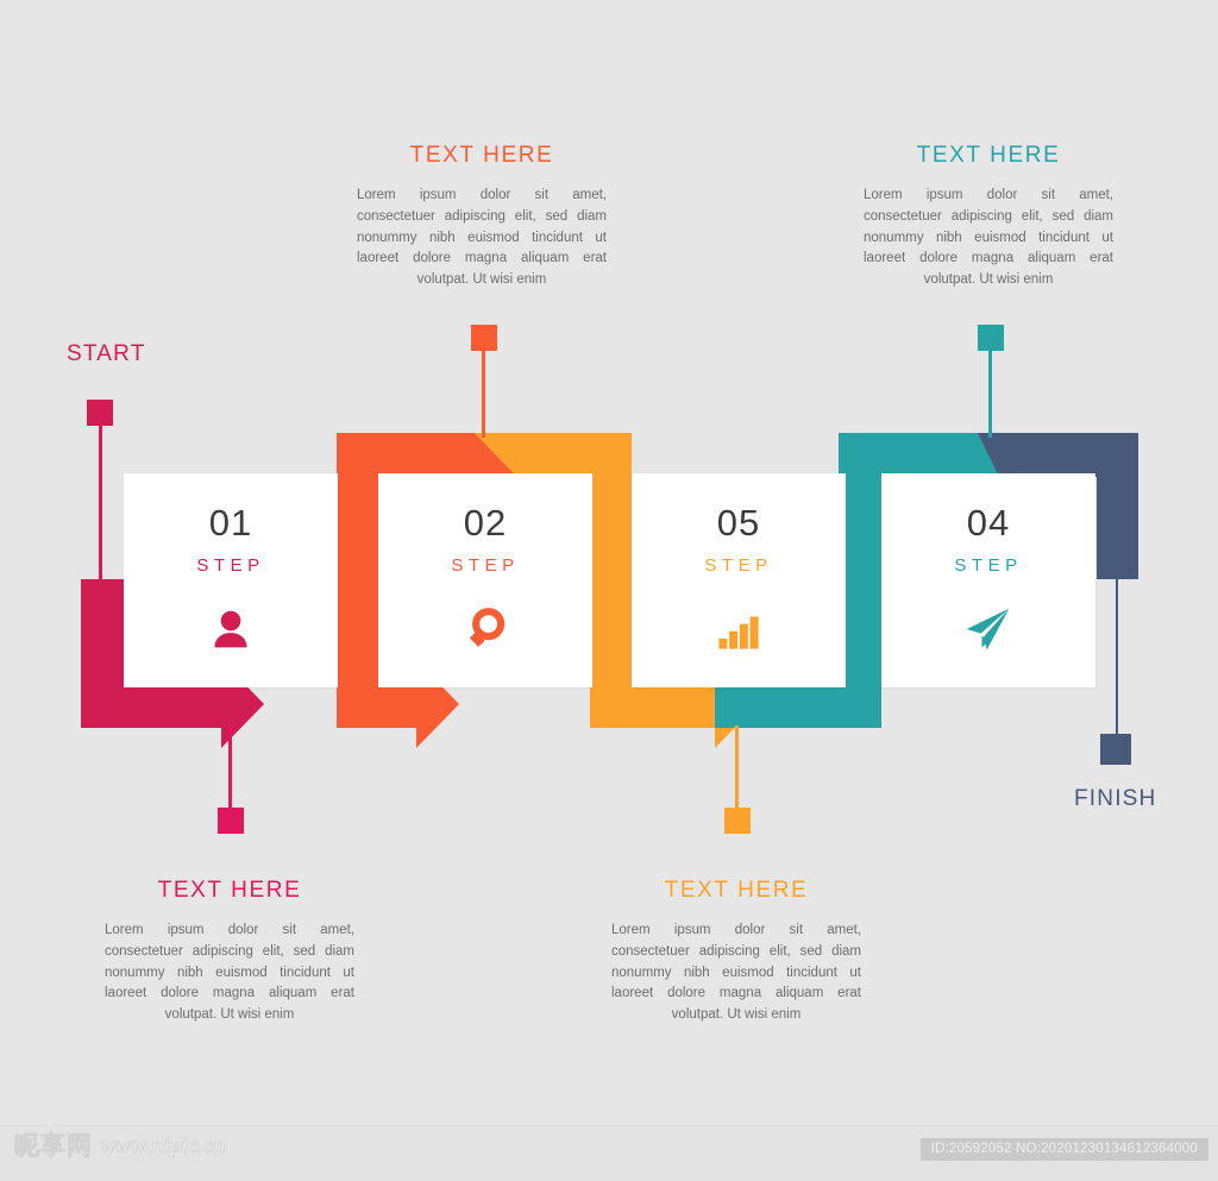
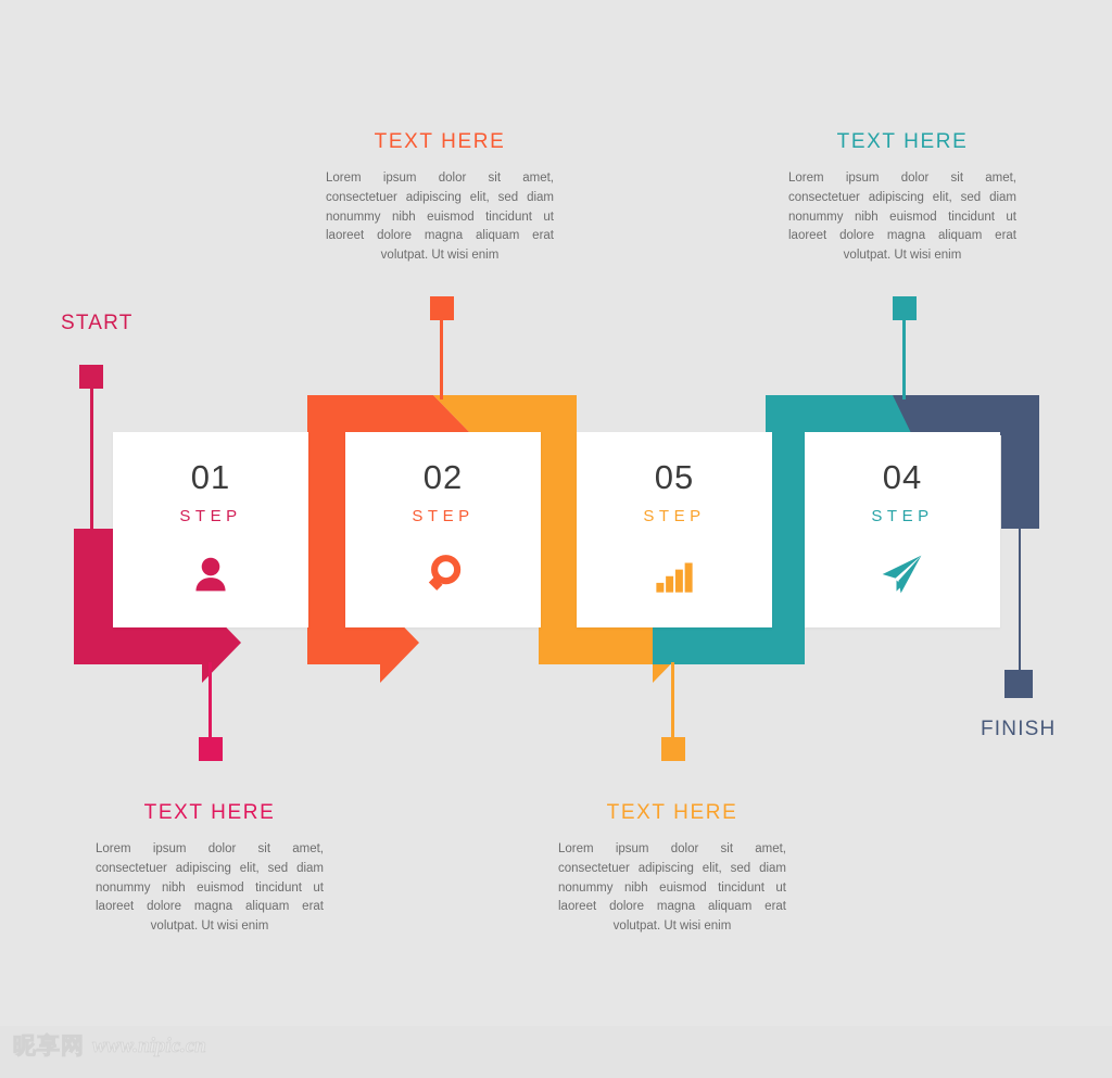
  START
  FINISH
  01
  STEP
  02
  STEP
  05
  STEP
  04
  STEP
  TEXT HERE
  Lorem ipsum dolor sit amet, consectetuer adipiscing elit, sed diam nonummy nibh euismod tincidunt ut laoreet dolore magna aliquam erat volutpat. Ut wisi enim
  TEXT HERE
  Lorem ipsum dolor sit amet, consectetuer adipiscing elit, sed diam nonummy nibh euismod tincidunt ut laoreet dolore magna aliquam erat volutpat. Ut wisi enim
  TEXT HERE
  Lorem ipsum dolor sit amet, consectetuer adipiscing elit, sed diam nonummy nibh euismod tincidunt ut laoreet dolore magna aliquam erat volutpat. Ut wisi enim
  TEXT HERE
  Lorem ipsum dolor sit amet, consectetuer adipiscing elit, sed diam nonummy nibh euismod tincidunt ut laoreet dolore magna aliquam erat volutpat. Ut wisi enim
- ID:20592052 NO:20201230134612364000
